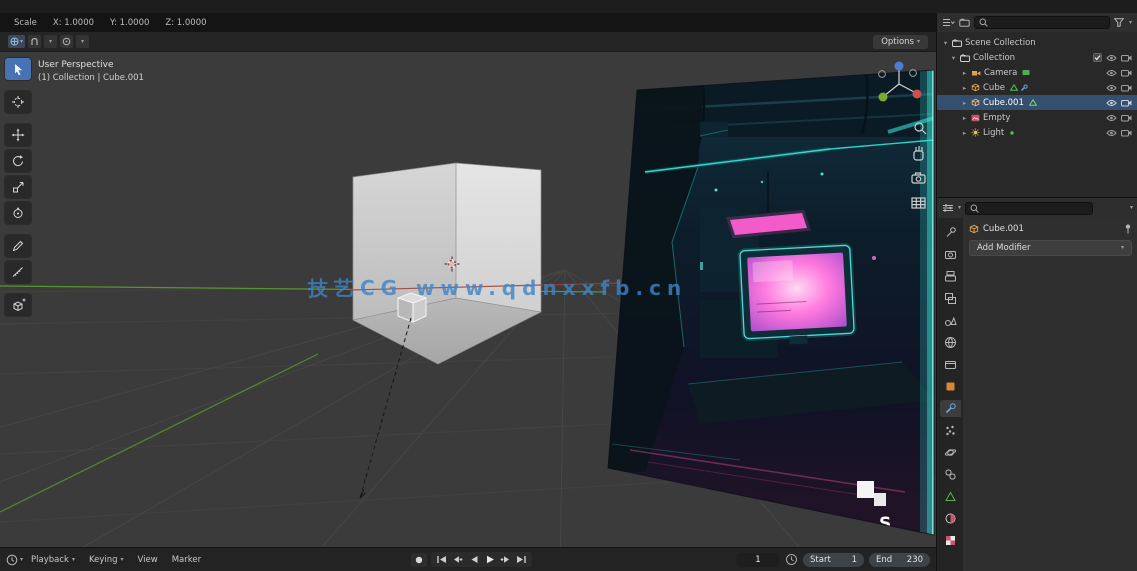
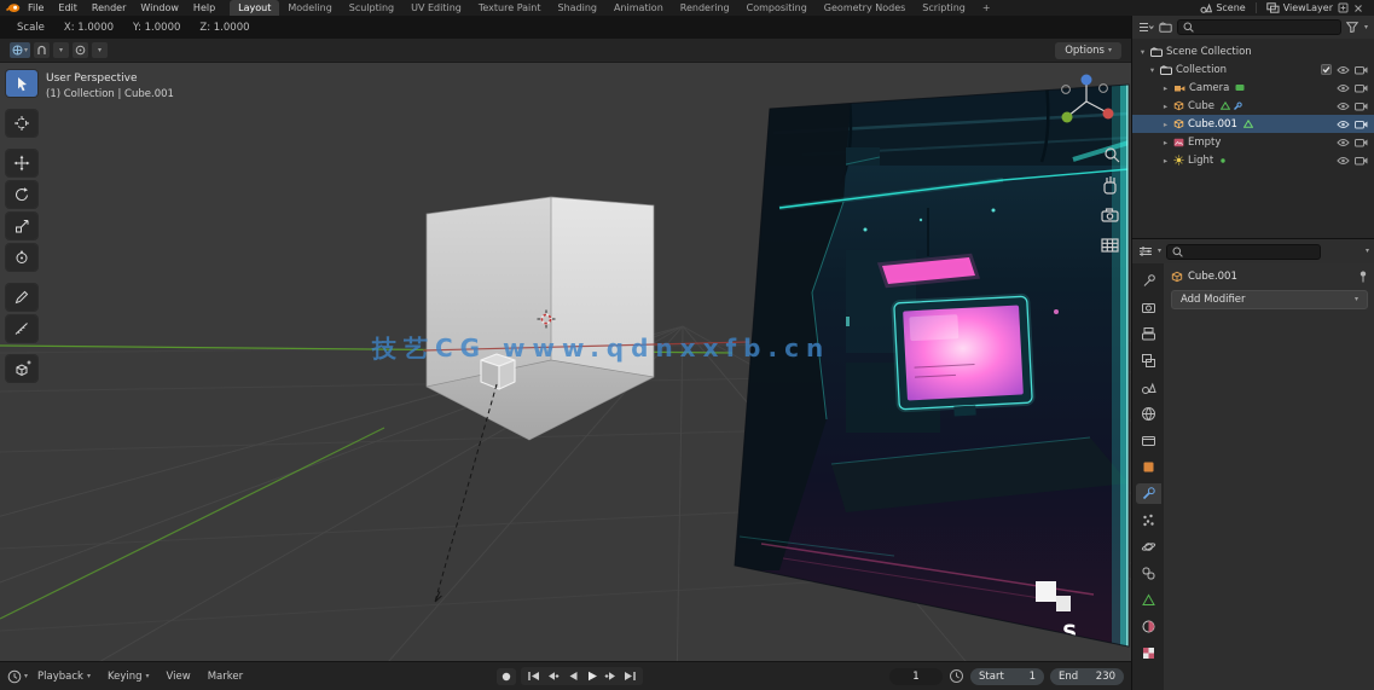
+ File
+ Edit
+ Render
+ Window
+ Help
+ Layout
+ Modeling
+ Sculpting
+ UV Editing
+ Texture Paint
+ Shading
+ Animation
+ Rendering
+ Compositing
+ Geometry Nodes
+ Scripting
+ +
+ Scene
+ ViewLayer
  Scale
  X: 1.0000
  Y: 1.0000
  Z: 1.0000
  Options
  S
  技艺CG www.qdnxxfb.cn
  User Perspective
  (1) Collection | Cube.001
  Playback
  Keying
  View
  Marker
  1
  Start
  1
  End
  230
  ▾
  Scene Collection
  ▾
  Collection
  ▸
  Camera
  ▸
  Cube
  ▸
  Cube.001
  ▸
  Empty
  ▸
  Light
  Cube.001
  Add Modifier
